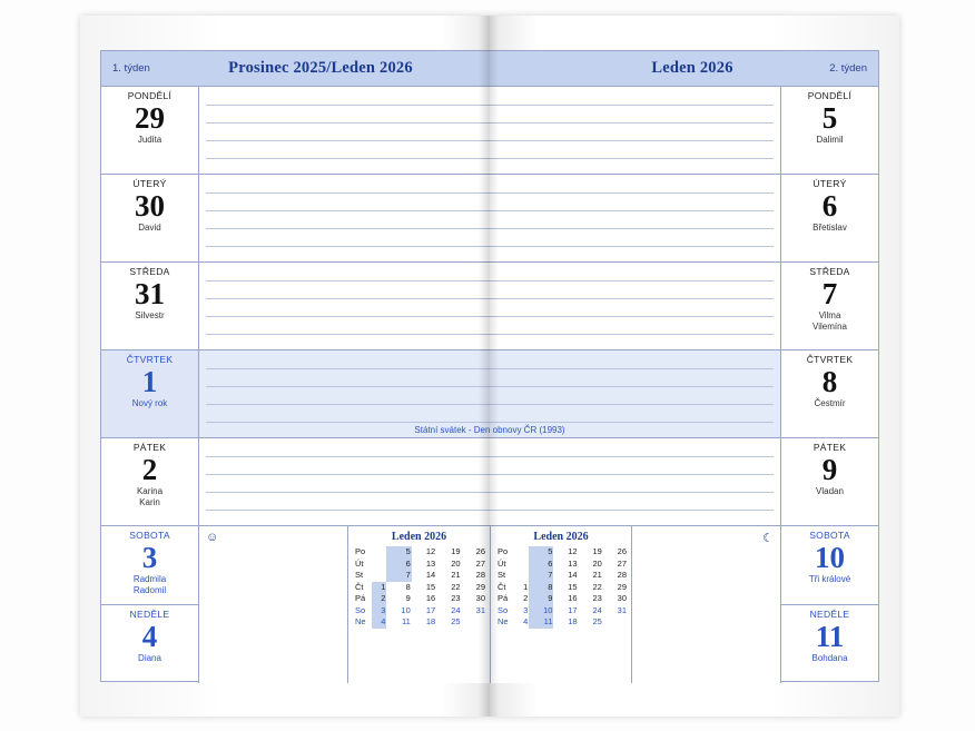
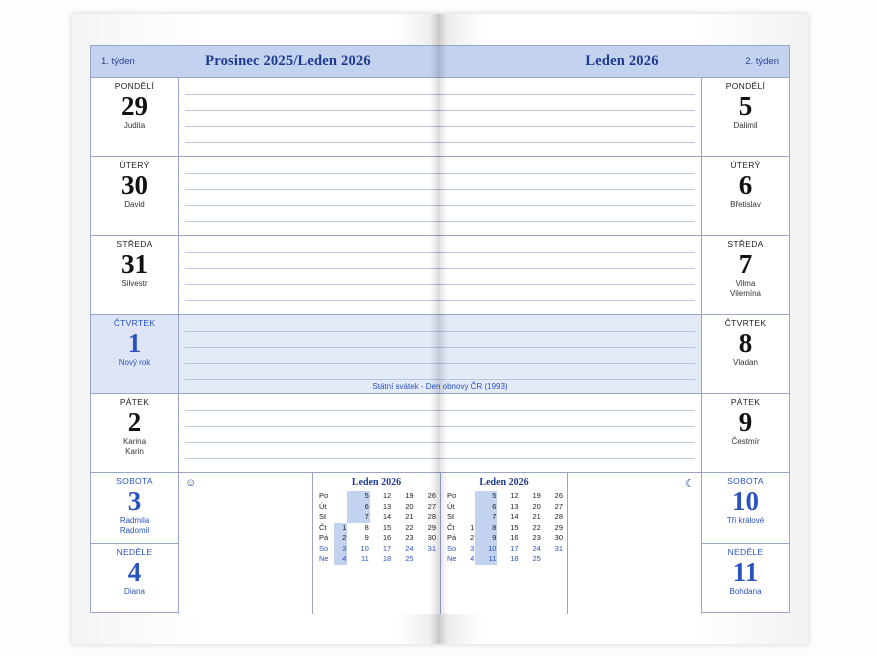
  1. týden
  Prosinec 2025/Leden 2026
  Leden 2026
  2. týden
  PONDĚLÍ
  29
  Judita
  ÚTERÝ
  30
  David
  STŘEDA
  31
  Silvestr
  ČTVRTEK
  1
  Nový rok
  PÁTEK
  2
  Karina
  Karin
  SOBOTA
  3
  Radmila
  Radomil
  NEDĚLE
  4
  Diana
  Státní svátek - Dbnovy ČR (1993)
  ☺
  ☾
  Leden 2026
  Po		5	12	19
  Út		6	13	20
  St		7	14	21
  Čt	1	8	15	22
  Pá	2	9	16	23
  So	3	10	17	24
  Ne	4	11	18	25
  Leden 2026
  Po		5	12	19	26
  Út		6	13	20	27
  St		7	14	21	28
  Čt	1	8	15	22	29
  Pá	2	9	16	23	30
  So	3	10	17	24	31
  Ne	4	11	18	25
  PONDĚLÍ
  5
  Dalimil
  ÚTERÝ
  6
  Břetislav
  STŘEDA
  7
  Vilma
  Vilemína
  ČTVRTEK
  8
- Čestmír
+ Vladan
  PÁTEK
  9
- Vladan
+ Čestmír
  SOBOTA
  10
  Tři králové
  NEDĚLE
  11
  Bohdana
